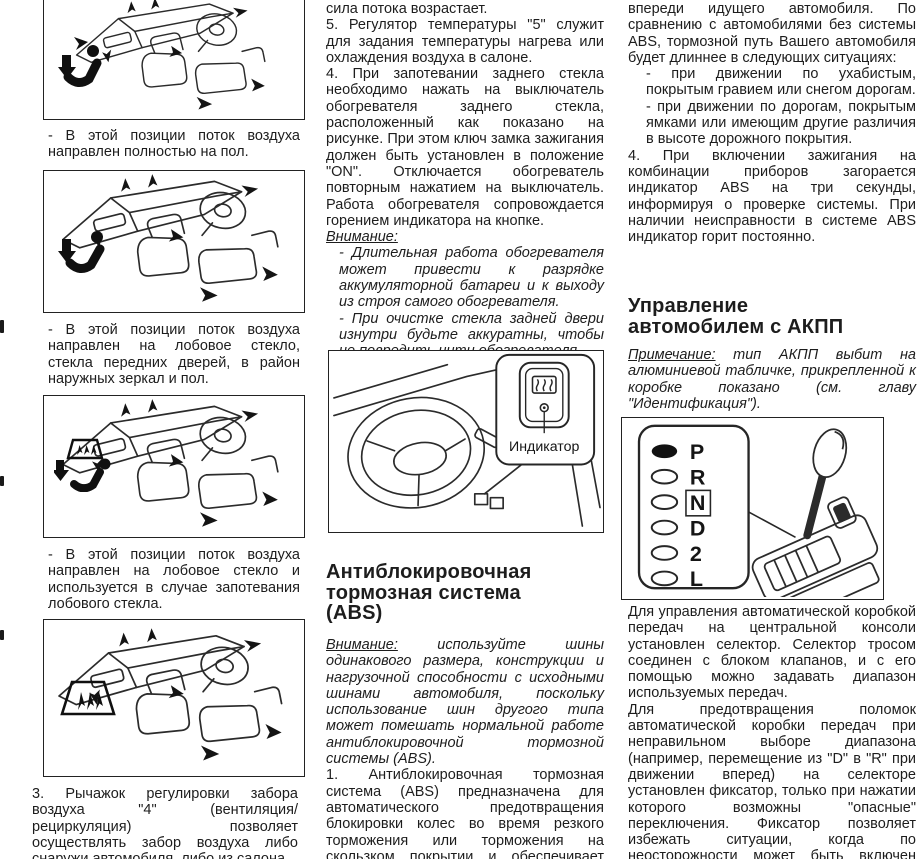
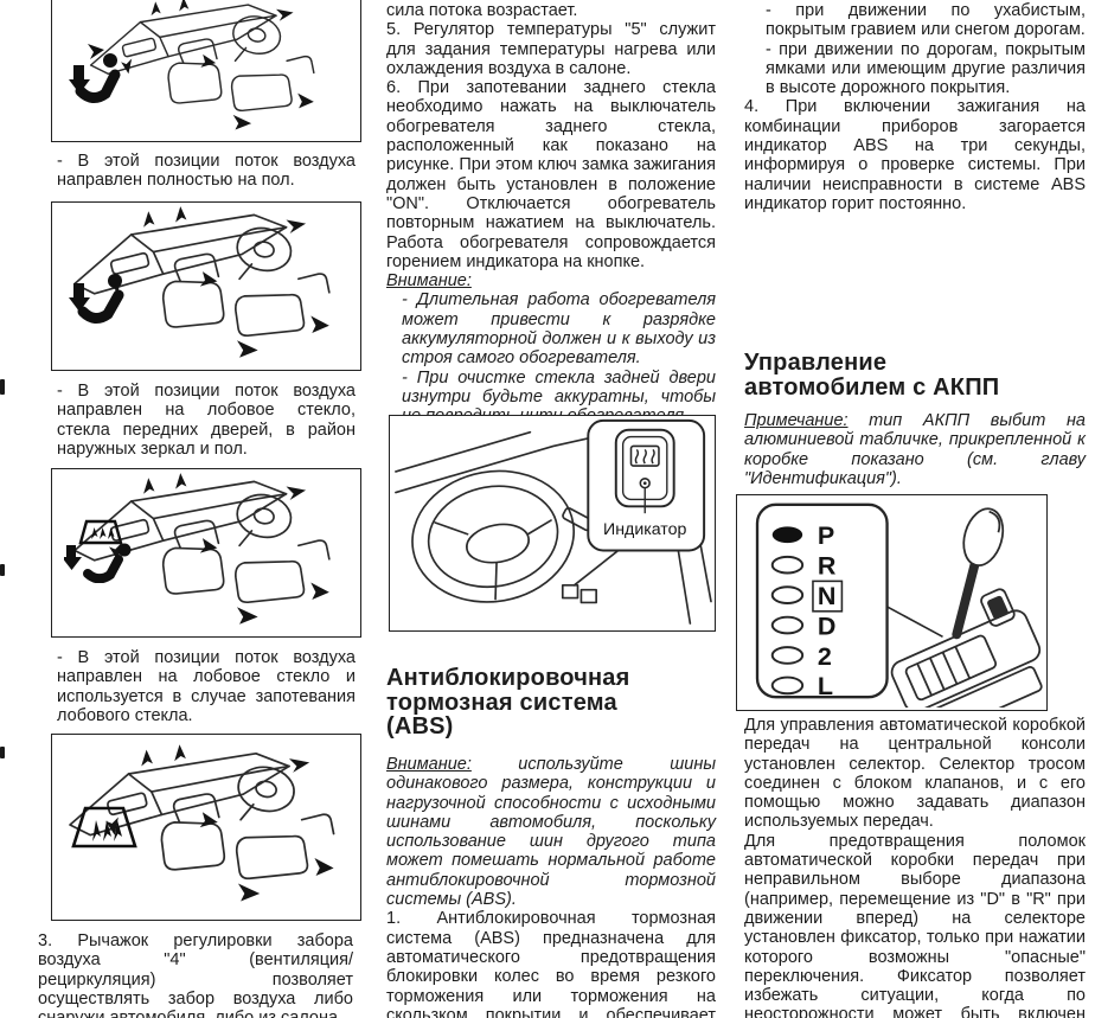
  - В этой позиции поток воздуха направлен полностью на пол.
  - В этой позиции поток воздуха направлен на лобовое стекло, стекла передних дверей, в район наружных зеркал и пол.
  - В этой позиции поток воздуха направлен на лобовое стекло и используется в случае запотевания лобового стекла.
  3. Рычажок регулировки забора воздуха "4" (вентиляция/рециркуляция) позволяет осуществлять забор воздуха либо
  сила потока возрастает.
  5. Регулятор температуры "5" служит для задания температуры нагрева или охлаждения воздуха в салоне.
- 4. При запотевании заднего стекла необходимо нажать на выключатель обогревателя заднего стекла, расположенный как показано на рисунке. При этом ключ замка зажигания должен быть установлен в положение "ON". Отключается обогреватель повторным нажатием на выключатель. Работа обогревателя сопровождается горением индикатора на кнопке.
+ 6. При запотевании заднего стекла необходимо нажать на выключатель обогревателя заднего стекла, расположенный как показано на рисунке. При этом ключ замка зажигания должен быть установлен в положение "ON". Отключается обогреватель повторным нажатием на выключатель. Работа обогревателя сопровождается горением индикатора на кнопке.
  Внимание:
- - Длительная работа обогревателя может привести к разрядке аккумуляторной батареи и к выходу из строя самого обогревателя.
+ - Длительная работа обогревателя может привести к разрядке аккумуляторной должен и к выходу из строя самого обогревателя.
  Индикатор
  Антиблокировочная
  тормозная система
  (ABS)
  Внимание: используйте шины одинакового размера, конструкции и нагрузочной способности с исходными шинами автомобиля, поскольку использование шин другого типа может помешать нормальной работе антиблокировочной тормозной системы (ABS).
  1. Антиблокировочная тормозная система (ABS) предназначена для автоматического предотвращения блокировки колес во время резкого торможения или торможения на скользком покрытии и обеспечивает
- впереди идущего автомобиля. По сравнению с автомобилями без системы ABS, тормозной путь Вашего автомобиля будет длиннее в следующих ситуациях:
  - при движении по ухабистым, покрытым гравием или снегом дорогам.
  - при движении по дорогам, покрытым ямками или имеющим другие различия в высоте дорожного покрытия.
  4. При включении зажигания на комбинации приборов загорается индикатор ABS на три секунды, информируя о проверке системы. При наличии неисправности в системе ABS индикатор горит постоянно.
  Управление
  автомобилем с АКПП
  Примечание: тип АКПП выбит на алюминиевой табличке, прикрепленной к коробке показано (см. главу "Идентификация").
  P
  R
  N
  D
  2
  L
  Для управления автоматической коробкой передач на центральной консоли установлен селектор. Селектор тросом соединен с блоком клапанов, и с его помощью можно задавать диапазон используемых передач.
  Для предотвращения поломок автоматической коробки передач при неправильном выборе диапазона (например, перемещение из "D" в "R" при движении вперед) на селекторе установлен фиксатор, только при нажатии которого возможны "опасные" переключения. Фиксатор позволяет избежать ситуации, когда по неосторожности может быть включен
